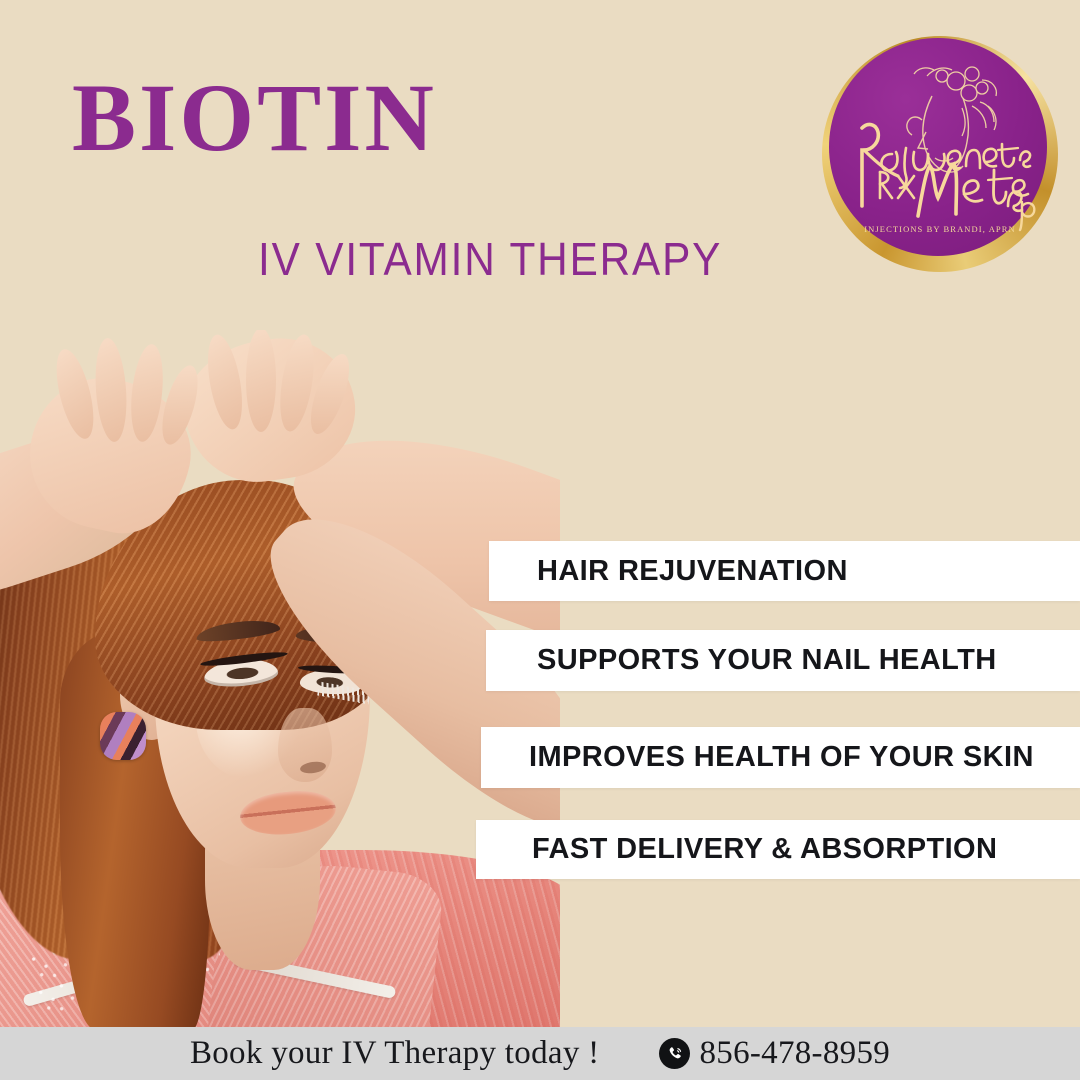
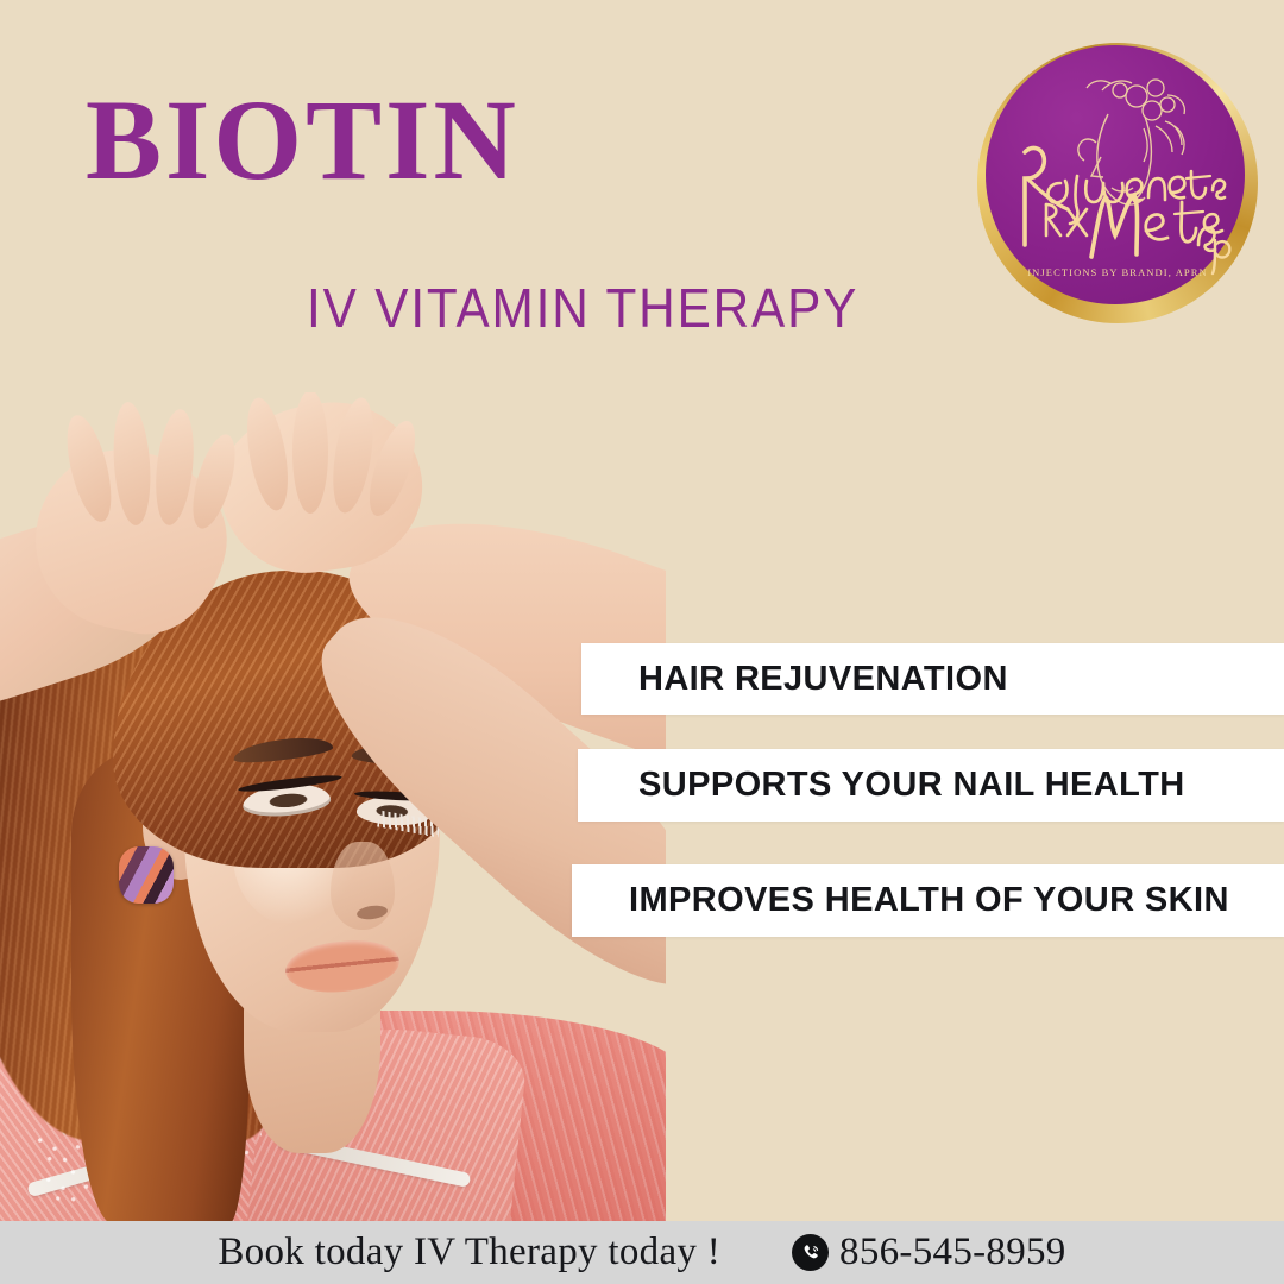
  BIOTIN
  IV VITAMIN THERAPY
  INJECTIONS BY BRANDI, APRN
  HAIR REJUVENATION
  SUPPORTS YOUR NAIL HEALTH
  IMPROVES HEALTH OF YOUR SKIN
- FAST DELIVERY & ABSORPTION
- Book your IV Therapy today !
+ Book today IV Therapy today !
- 856-478-8959
+ 856-545-8959
